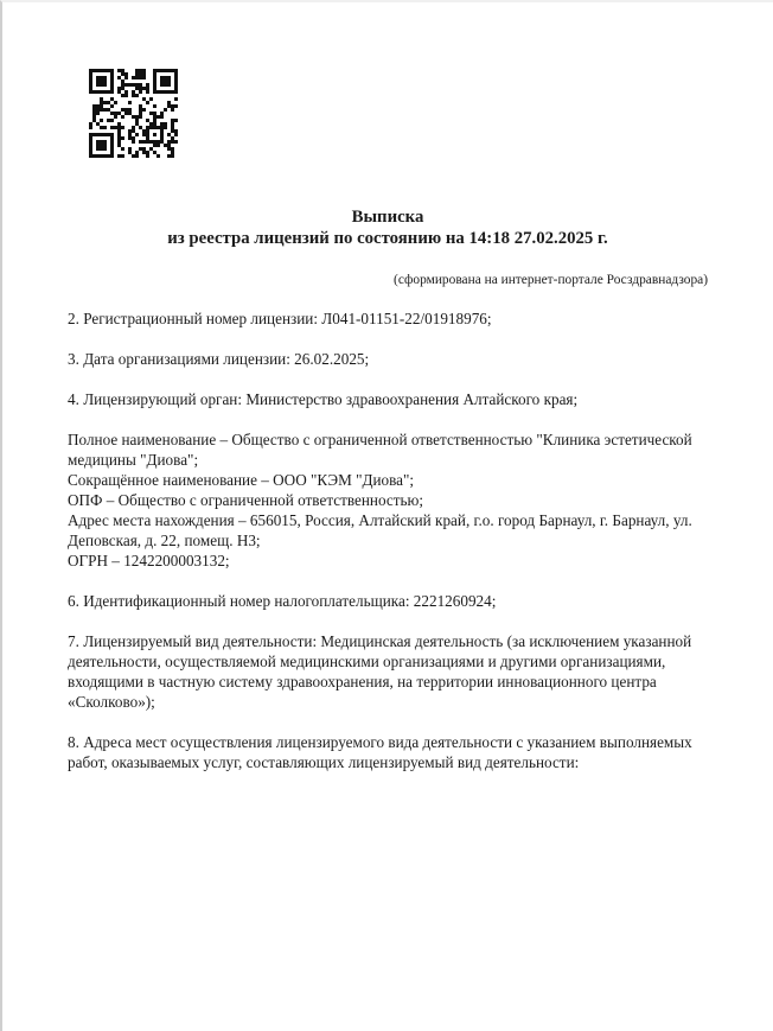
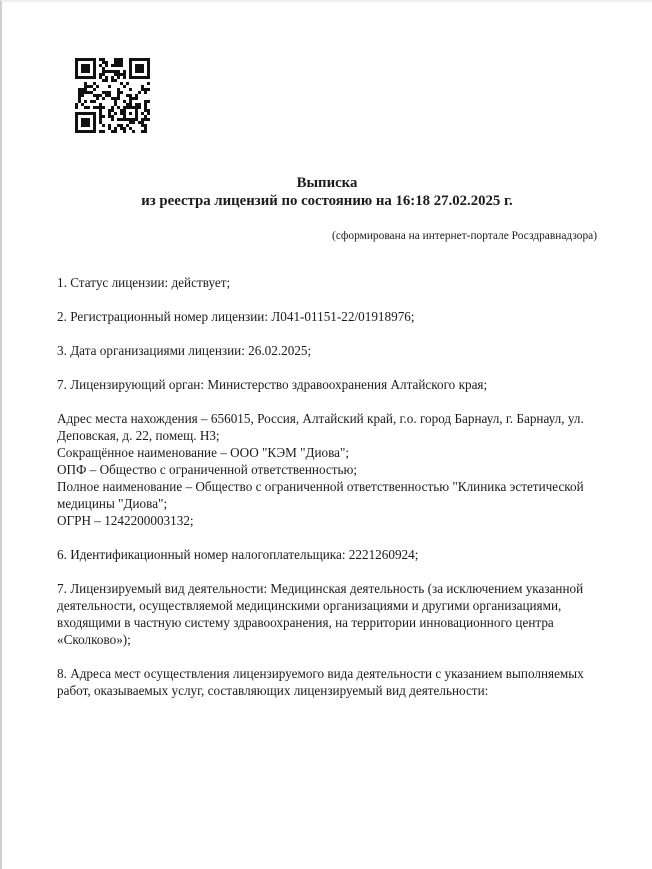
  Выписка
- из реестра лицензий по состоянию на 14:18 27.02.2025 г.
+ из реестра лицензий по состоянию на 16:18 27.02.2025 г.
  (сформирована на интернет-портале Росздравнадзора)
+ 1. Статус лицензии: действует;
  2. Регистрационный номер лицензии: Л041-01151-22/01918976;
  3. Дата организациями лицензии: 26.02.2025;
- 4. Лицензирующий орган: Министерство здравоохранения Алтайского края;
+ 7. Лицензирующий орган: Министерство здравоохранения Алтайского края;
- Полное наименование – Общество с ограниченной ответственностью "Клиника эстетической медицины "Диова";
+ Адрес места нахождения – 656015, Россия, Алтайский край, г.о. город Барнаул, г. Барнаул, ул. Деповская, д. 22, помещ. Н3;
  Сокращённое наименование – ООО "КЭМ "Диова";
  ОПФ – Общество с ограниченной ответственностью;
- Адрес места нахождения – 656015, Россия, Алтайский край, г.о. город Барнаул, г. Барнаул, ул. Деповская, д. 22, помещ. Н3;
+ Полное наименование – Общество с ограниченной ответственностью "Клиника эстетической медицины "Диова";
  ОГРН – 1242200003132;
  6. Идентификационный номер налогоплательщика: 2221260924;
  7. Лицензируемый вид деятельности: Медицинская деятельность (за исключением указанной деятельности, осуществляемой медицинскими организациями и другими организациями, входящими в частную систему здравоохранения, на территории инновационного центра «Сколково»);
  8. Адреса мест осуществления лицензируемого вида деятельности с указанием выполняемых работ, оказываемых услуг, составляющих лицензируемый вид деятельности:
